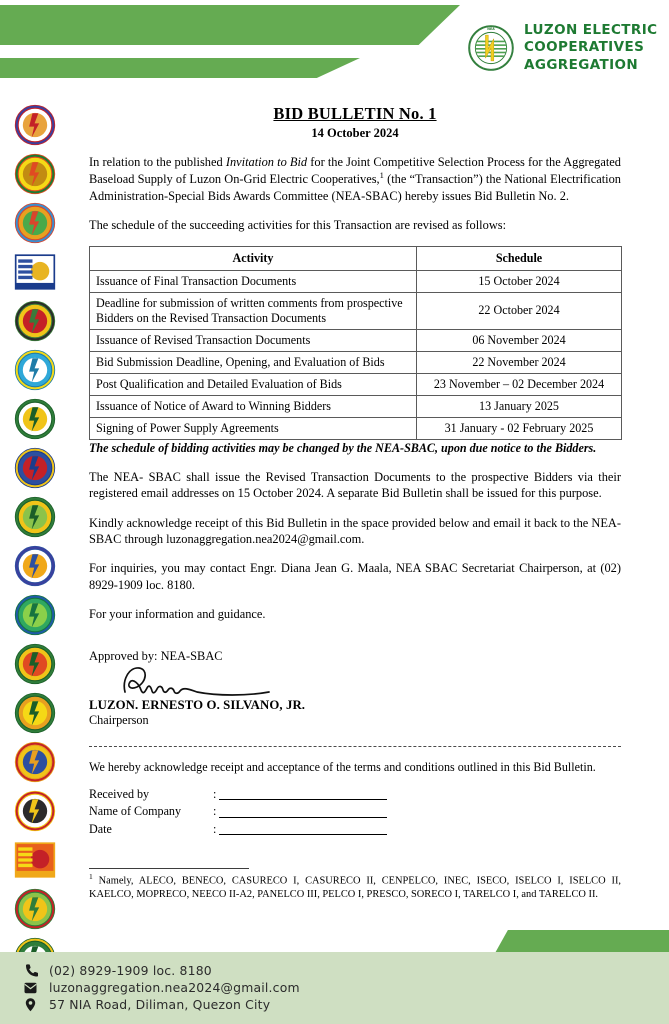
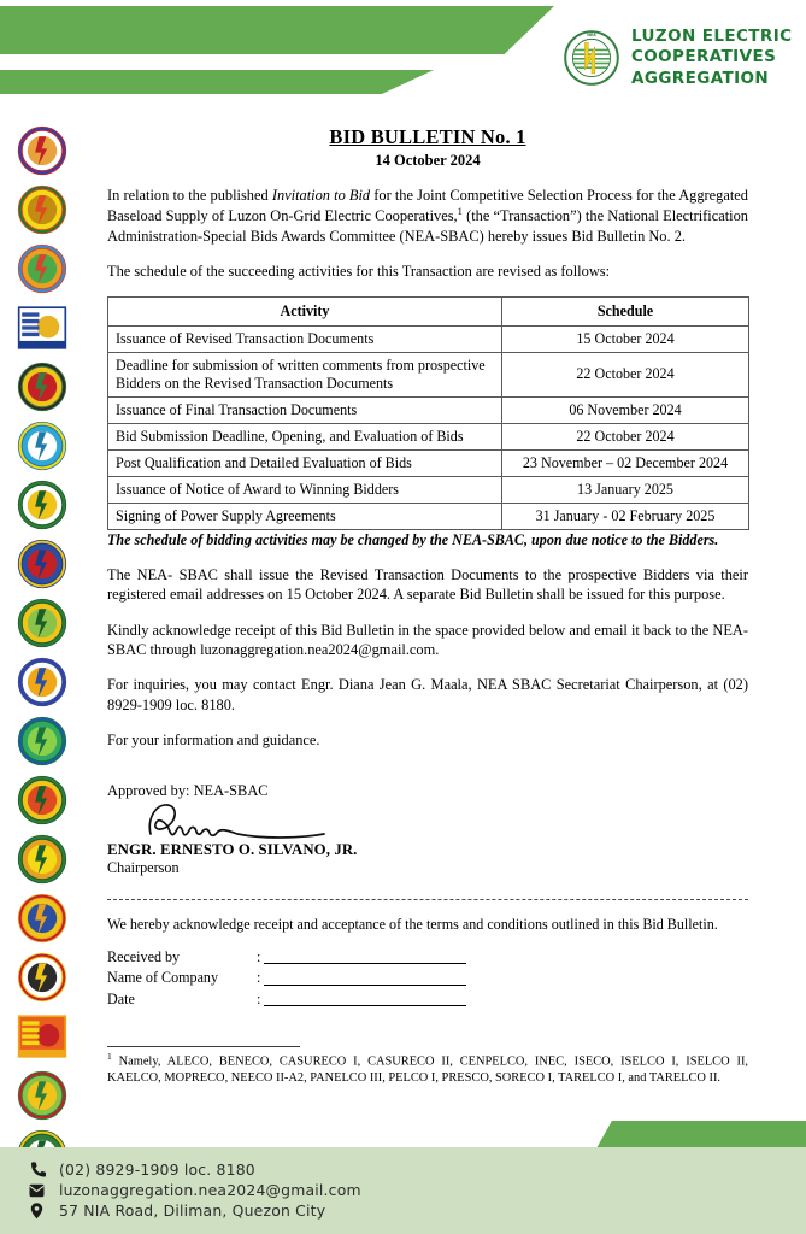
  LUZON ELECTRIC
  COOPERATIVES
  AGGREGATION
  BID BULLETIN No. 1
  14 October 2024
  In relation to the published Invitation to Bid for the Joint Competitive Selection Process for the Aggregated Baseload Supply of Luzon On-Grid Electric Cooperatives,1 (the “Transaction”) the National Electrification Administration-Special Bids Awards Committee (NEA-SBAC) hereby issues Bid Bulletin No. 2.
  The schedule of the succeeding activities for this Transaction are revised as follows:
  Activity	Schedule
- Issuance of Final Transaction Documents	15 October 2024
+ Issuance of Revised Transaction Documents	15 October 2024
  Deadline for submission of written comments from prospective Bidders on the Revised Transaction Documents	22 October 2024
- Issuance of Revised Transaction Documents	06 November 2024
+ Issuance of Final Transaction Documents	06 November 2024
- Bid Submission Deadline, Opening, and Evaluation of Bids	22 November 2024
+ Bid Submission Deadline, Opening, and Evaluation of Bids	22 October 2024
  Post Qualification and Detailed Evaluation of Bids	23 November – 02 December 2024
  Issuance of Notice of Award to Winning Bidders	13 January 2025
  Signing of Power Supply Agreements	31 January - 02 February 2025
  The schedule of bidding activities may be changed by the NEA-SBAC, upon due notice to the Bidders.
  The NEA- SBAC shall issue the Revised Transaction Documents to the prospective Bidders via their registered email addresses on 15 October 2024. A separate Bid Bulletin shall be issued for this purpose.
  Kindly acknowledge receipt of this Bid Bulletin in the space provided below and email it back to the NEA-SBAC through luzonaggregation.nea2024@gmail.com.
  For inquiries, you may contact Engr. Diana Jean G. Maala, NEA SBAC Secretariat Chairperson, at (02) 8929-1909 loc. 8180.
  For your information and guidance.
  Approved by: NEA-SBAC
- LUZON. ERNESTO O. SILVANO, JR.
+ ENGR. ERNESTO O. SILVANO, JR.
  Chairperson
  We hereby acknowledge receipt and acceptance of the terms and conditions outlined in this Bid Bulletin.
  Received by
  :
  Name of Company
  :
  Date
  :
  1 Namely, ALECO, BENECO, CASURECO I, CASURECO II, CENPELCO, INEC, ISECO, ISELCO I, ISELCO II, KAELCO, MOPRECO, NEECO II-A2, PANELCO III, PELCO I, PRESCO, SORECO I, TARELCO I, and TARELCO II.
  (02) 8929-1909 loc. 8180
  luzonaggregation.nea2024@gmail.com
  57 NIA Road, Diliman, Quezon City
